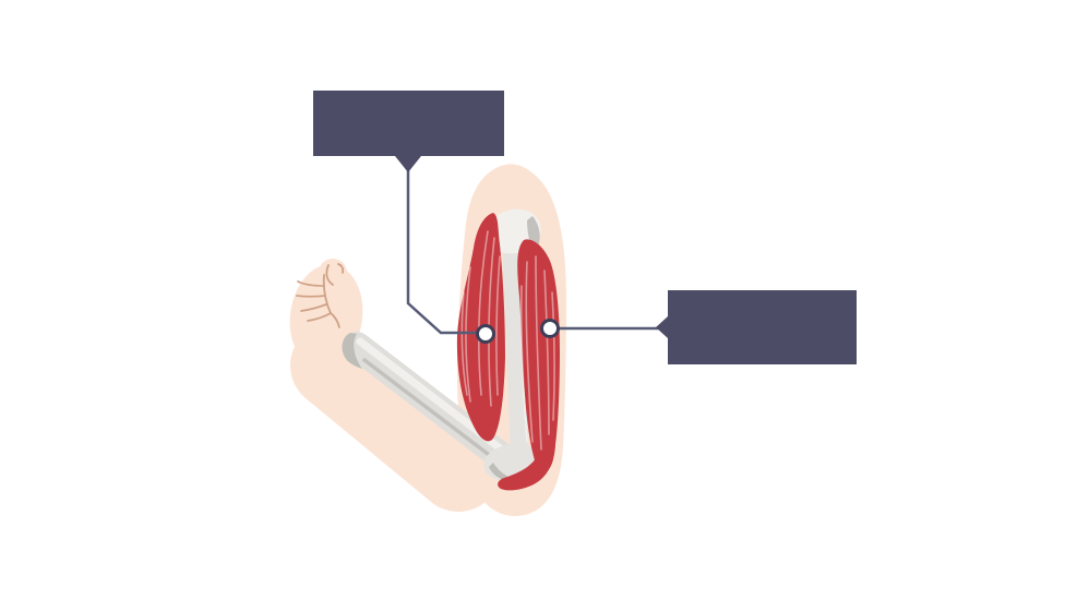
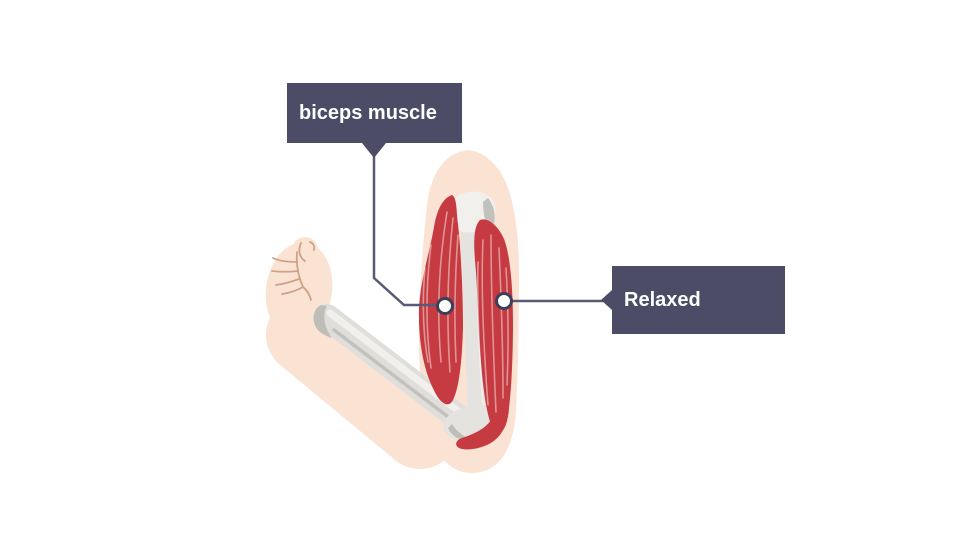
+ biceps muscle
+ Relaxed
